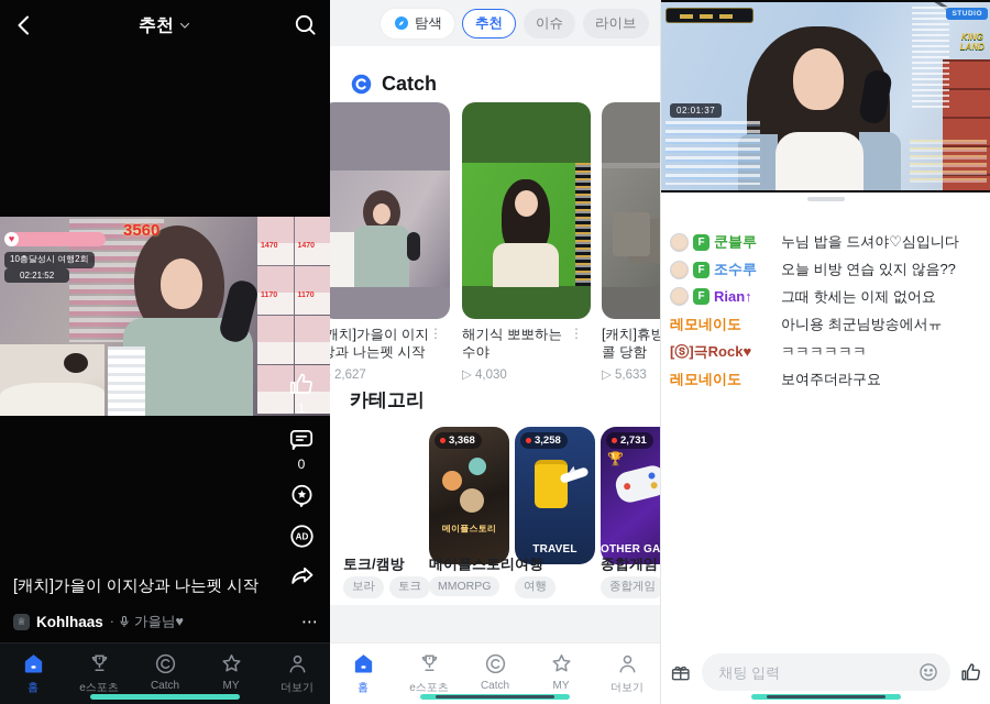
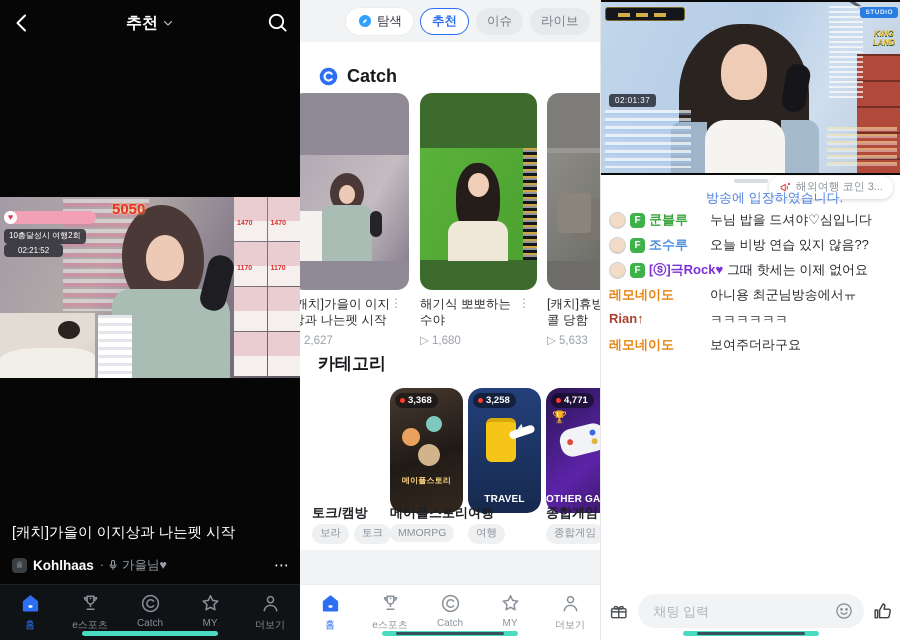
  추천
  ♥
  10층달성시 여행2회
  02:21:52
- 3560
+ 5050
- 1
- 0
- AD
  [캐치]가을이 이지상과 나는펫 시작
  ♕
  Kohlhaas
  ·
  가을님♥
  ⋯
  홈
  e스포츠
  Catch
  MY
  더보기
  탐색
  추천
  이슈
  라이브
  Catch
  캐치]가을이 이지과 나는펫 시작
  2,627
  ⋮
  해기식 뽀뽀하는 수야
- ▷ 4,030
+ ▷ 1,680
  ⋮
  [캐치]휴방콜 당함
  ▷ 5,633
  카테고리
  3,368
  메이플스토리
  3,258
  TRAVEL
  🏆
- 2,731
+ 4,771
  OTHER GA
  토크/캠방
  메이플스토리
  여행
  종합게임
  보라
  토크
  MMORPG
  여행
  종합게임
  홈
  e스포츠
  Catch
  MY
  더보기
  KING
  LAND
  02:01:37
+ 해외여행 코인 3...
+ 방송에 입장하였습니다.
  F
  쿤블루
  누님 밥을 드셔야♡심입니다
  F
  조수루
  오늘 비방 연습 있지 않음??
  F
- Rian↑
+ [ⓢ]극Rock♥
  그때 핫세는 이제 없어요
  레모네이도
  아니용 최군님방송에서ㅠ
- [ⓢ]극Rock♥
+ Rian↑
  ㅋㅋㅋㅋㅋㅋ
  레모네이도
  보여주더라구요
  채팅 입력
